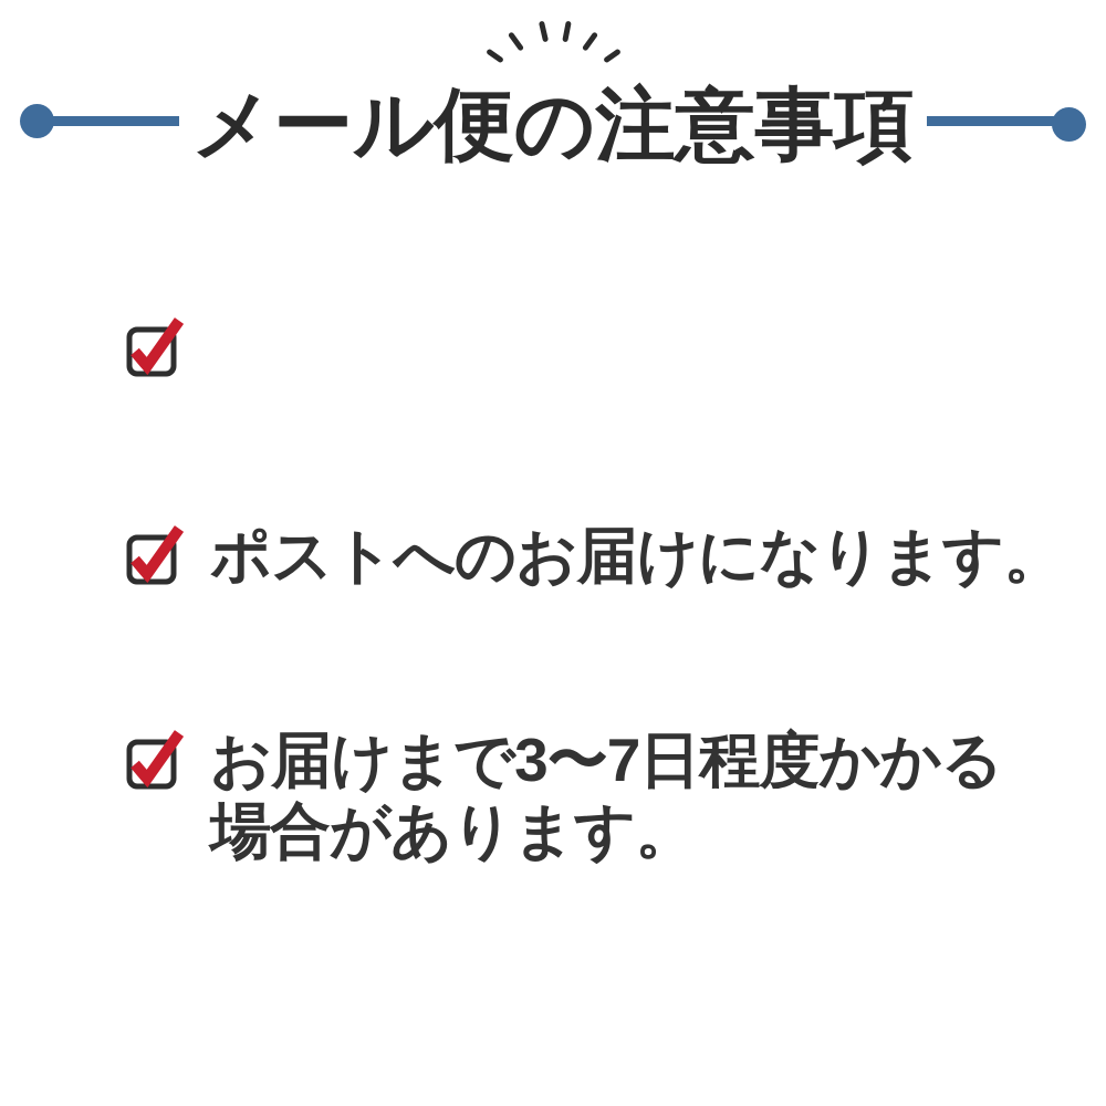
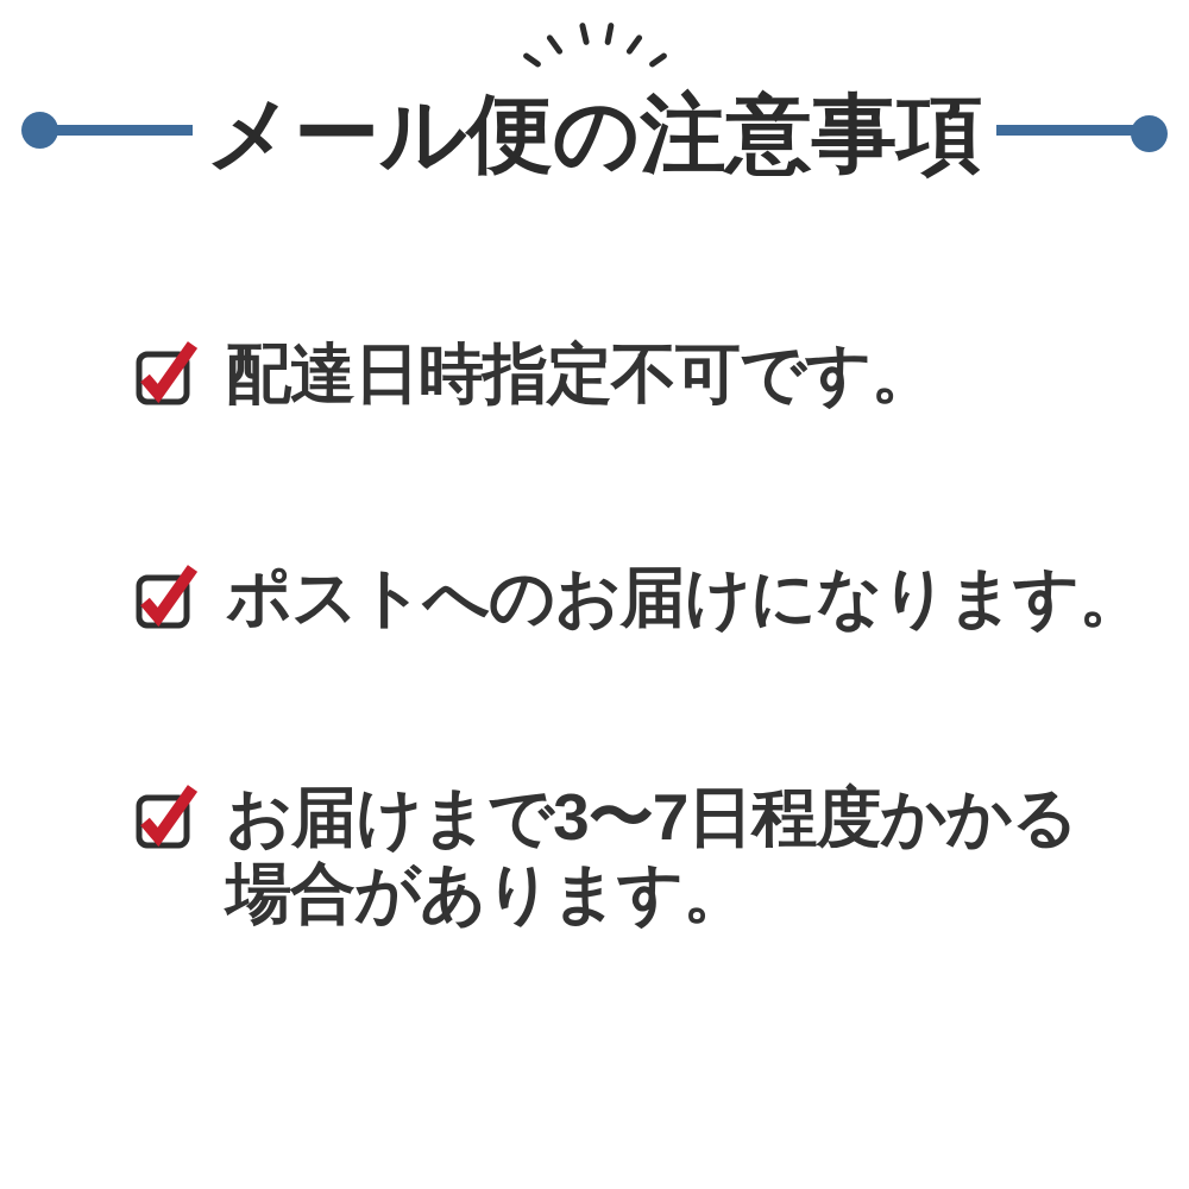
  メール便の注意事項
+ 配達日時指定不可です。
  ポストへのお届けになります。
  お届けまで3〜7日程度かかる
  場合があります。
